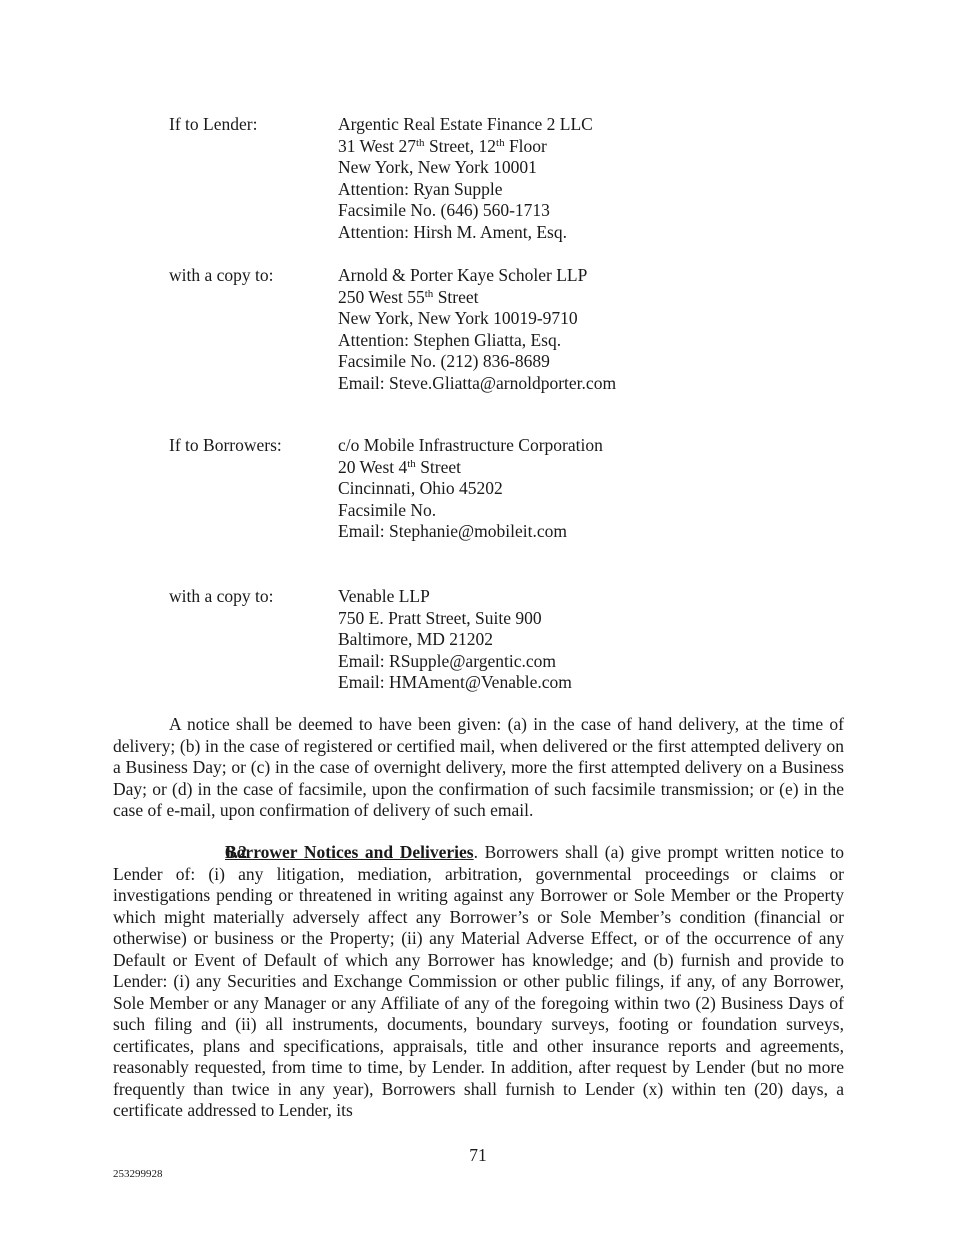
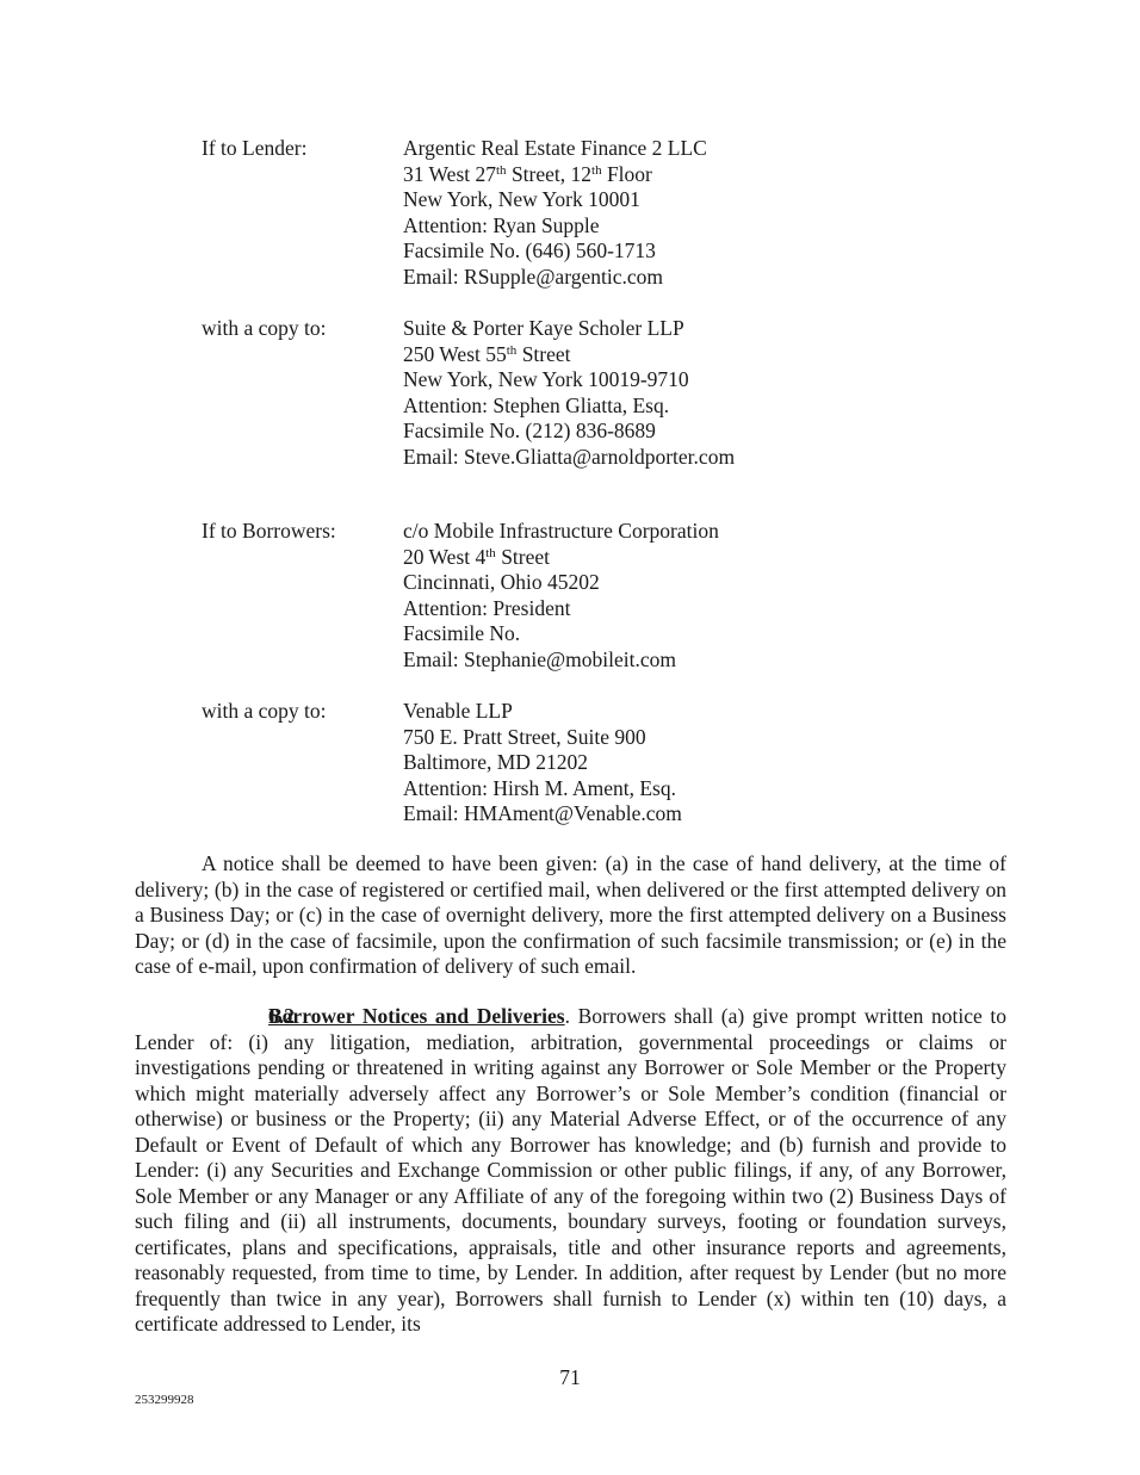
  If to Lender:
  Argentic Real Estate Finance 2 LLC
  31 West 27th Street, 12th Floor
  New York, New York 10001
  Attention: Ryan Supple
  Facsimile No. (646) 560-1713
- Attention: Hirsh M. Ament, Esq.
+ Email: RSupple@argentic.com
  with a copy to:
- Arnold & Porter Kaye Scholer LLP
+ Suite & Porter Kaye Scholer LLP
  250 West 55th Street
  New York, New York 10019-9710
  Attention: Stephen Gliatta, Esq.
  Facsimile No. (212) 836-8689
  Email: Steve.Gliatta@arnoldporter.com
  If to Borrowers:
  c/o Mobile Infrastructure Corporation
  20 West 4th Street
  Cincinnati, Ohio 45202
+ Attention: President
  Facsimile No.
  Email: Stephanie@mobileit.com
  with a copy to:
  Venable LLP
  750 E. Pratt Street, Suite 900
  Baltimore, MD 21202
- Email: RSupple@argentic.com
+ Attention: Hirsh M. Ament, Esq.
  Email: HMAment@Venable.com
  A notice shall be deemed to have been given: (a) in the case of hand delivery, at the time of delivery; (b) in the case of registered or certified mail, when delivered or the first attempted delivery on a Business Day; or (c) in the case of overnight delivery, more the first attempted delivery on a Business Day; or (d) in the case of facsimile, upon the confirmation of such facsimile transmission; or (e) in the case of e-mail, upon confirmation of delivery of such email.
- 6.2Borrower Notices and Deliveries. Borrowers shall (a) give prompt written notice to Lender of: (i) any litigation, mediation, arbitration, governmental proceedings or claims or investigations pending or threatened in writing against any Borrower or Sole Member or the Property which might materially adversely affect any Borrower’s or Sole Member’s condition (financial or otherwise) or business or the Property; (ii) any Material Adverse Effect, or of the occurrence of any Default or Event of Default of which any Borrower has knowledge; and (b) furnish and provide to Lender: (i) any Securities and Exchange Commission or other public filings, if any, of any Borrower, Sole Member or any Manager or any Affiliate of any of the foregoing within two (2) Business Days of such filing and (ii) all instruments, documents, boundary surveys, footing or foundation surveys, certificates, plans and specifications, appraisals, title and other insurance reports and agreements, reasonably requested, from time to time, by Lender. In addition, after request by Lender (but no more frequently than twice in any year), Borrowers shall furnish to Lender (x) within ten (20) days, a certificate addressed to Lender, its
+ 6.2Borrower Notices and Deliveries. Borrowers shall (a) give prompt written notice to Lender of: (i) any litigation, mediation, arbitration, governmental proceedings or claims or investigations pending or threatened in writing against any Borrower or Sole Member or the Property which might materially adversely affect any Borrower’s or Sole Member’s condition (financial or otherwise) or business or the Property; (ii) any Material Adverse Effect, or of the occurrence of any Default or Event of Default of which any Borrower has knowledge; and (b) furnish and provide to Lender: (i) any Securities and Exchange Commission or other public filings, if any, of any Borrower, Sole Member or any Manager or any Affiliate of any of the foregoing within two (2) Business Days of such filing and (ii) all instruments, documents, boundary surveys, footing or foundation surveys, certificates, plans and specifications, appraisals, title and other insurance reports and agreements, reasonably requested, from time to time, by Lender. In addition, after request by Lender (but no more frequently than twice in any year), Borrowers shall furnish to Lender (x) within ten (10) days, a certificate addressed to Lender, its
  71
  253299928
